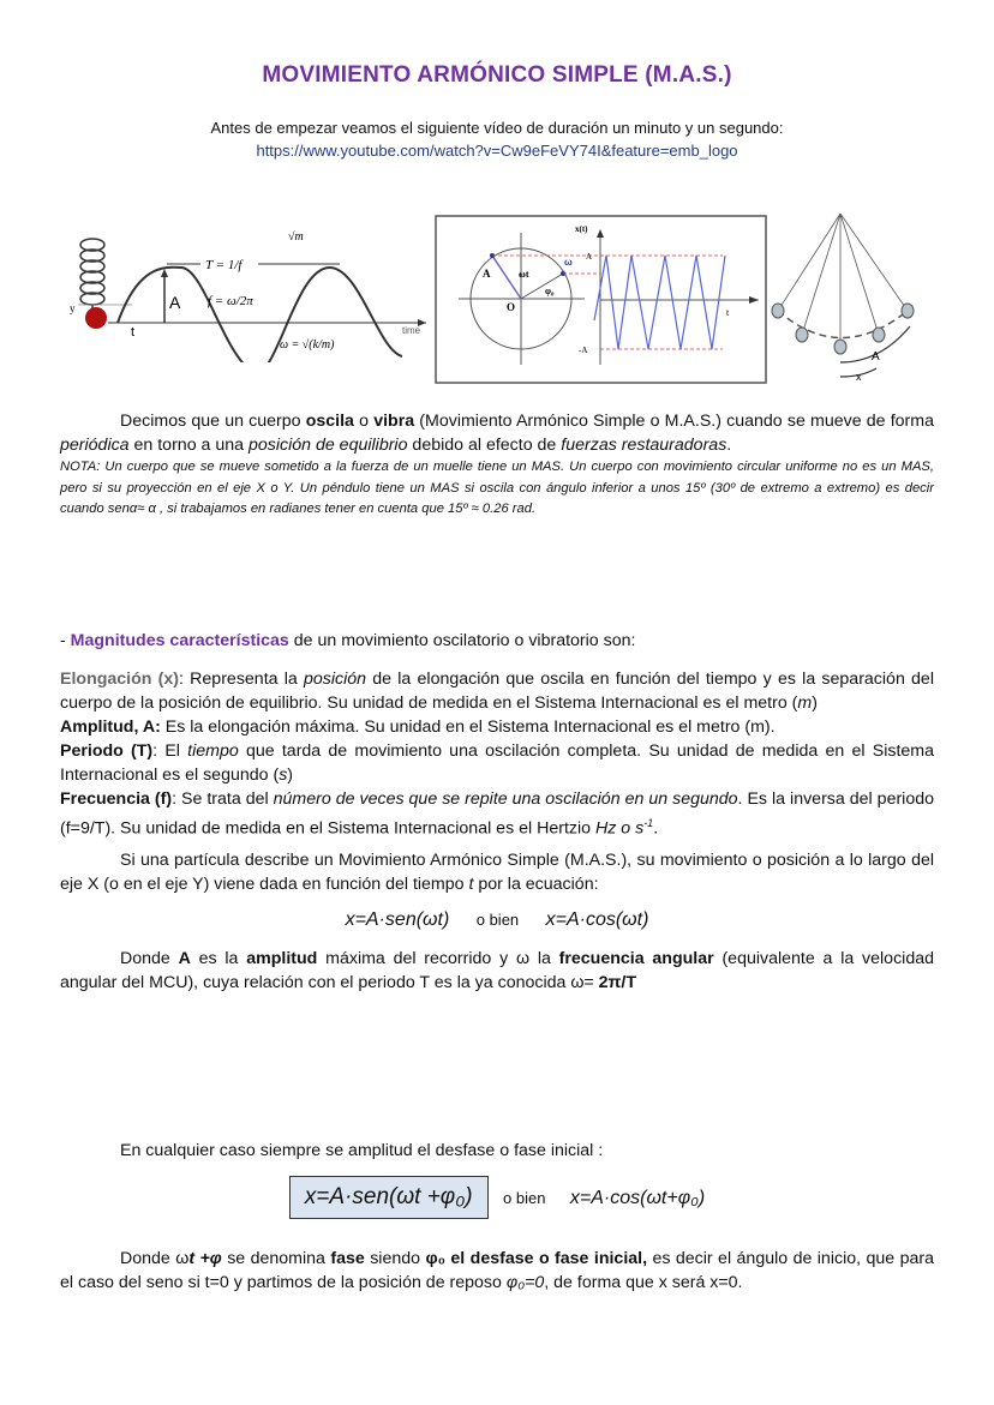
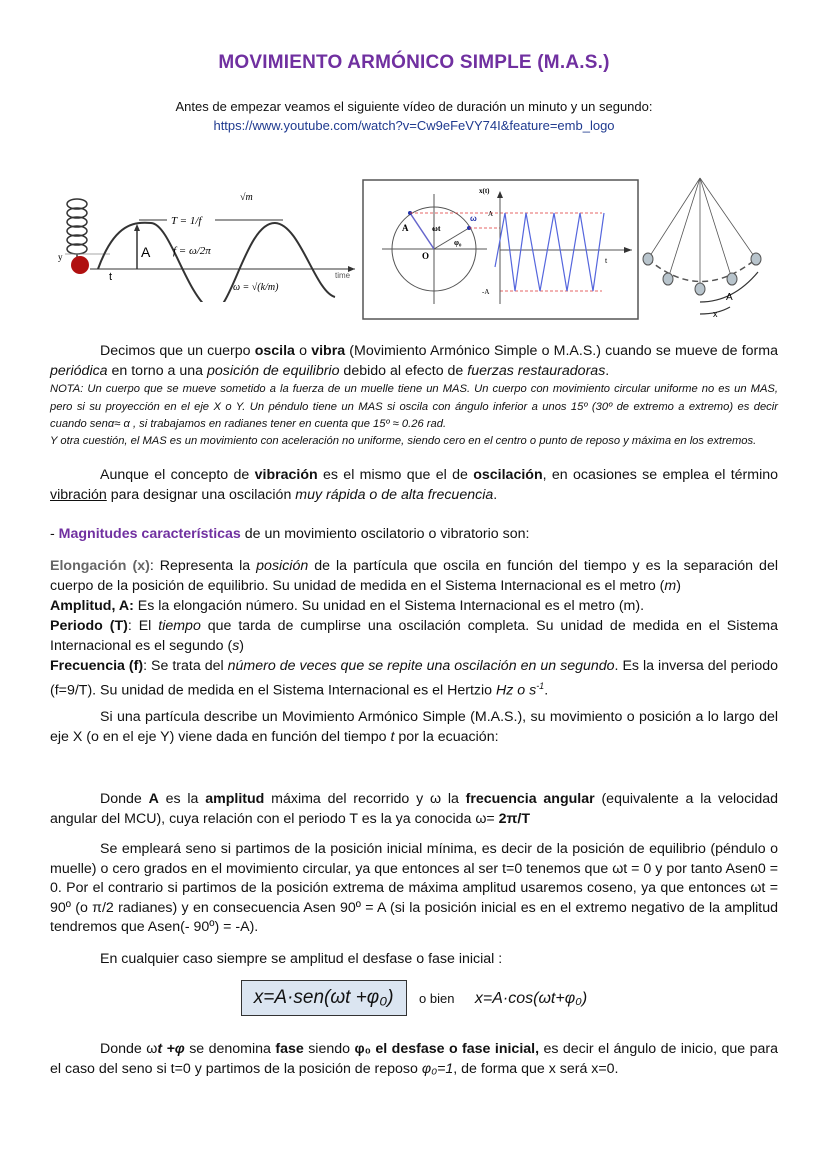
  MOVIMIENTO ARMÓNICO SIMPLE (M.A.S.)
  Antes de empezar veamos el siguiente vídeo de duración un minuto y un segundo:
  https://www.youtube.com/watch?v=Cw9eFeVY74I&feature=emb_logo
  y
  A
  t
  T = 1/f
  f = ω/2π
  ω = √(k/m)
  √m
  time
  A
  ωt
  φ₀
  ω
  O
  x(t)
  A
  -A
  t
  A
  x
  Decimos que un cuerpo oscila o vibra (Movimiento Armónico Simple o M.A.S.) cuando se mueve de forma periódica en torno a una posición de equilibrio debido al efecto de fuerzas restauradoras.
  NOTA: Un cuerpo que se mueve sometido a la fuerza de un muelle tiene un MAS. Un cuerpo con movimiento circular uniforme no es un MAS, pero si su proyección en el eje X o Y. Un péndulo tiene un MAS si oscila con ángulo inferior a unos 15º (30º de extremo a extremo) es decir cuando senα≈ α , si trabajamos en radianes tener en cuenta que 15º ≈ 0.26 rad.
+ Y otra cuestión, el MAS es un movimiento con aceleración no uniforme, siendo cero en el centro o punto de reposo y máxima en los extremos.
+ Aunque el concepto de vibración es el mismo que el de oscilación, en ocasiones se emplea el término vibración para designar una oscilación muy rápida o de alta frecuencia.
  - Magnitudes características de un movimiento oscilatorio o vibratorio son:
- Elongación (x): Representa la posición de la elongación que oscila en función del tiempo y es la separación del cuerpo de la posición de equilibrio. Su unidad de medida en el Sistema Internacional es el metro (m)
+ Elongación (x): Representa la posición de la partícula que oscila en función del tiempo y es la separación del cuerpo de la posición de equilibrio. Su unidad de medida en el Sistema Internacional es el metro (m)
- Amplitud, A: Es la elongación máxima. Su unidad en el Sistema Internacional es el metro (m).
+ Amplitud, A: Es la elongación número. Su unidad en el Sistema Internacional es el metro (m).
- Periodo (T): El tiempo que tarda de movimiento una oscilación completa. Su unidad de medida en el Sistema Internacional es el segundo (s)
+ Periodo (T): El tiempo que tarda de cumplirse una oscilación completa. Su unidad de medida en el Sistema Internacional es el segundo (s)
  Frecuencia (f): Se trata del número de veces que se repite una oscilación en un segundo. Es la inversa del periodo (f=9/T). Su unidad de medida en el Sistema Internacional es el Hertzio Hz o s-1.
  Si una partícula describe un Movimiento Armónico Simple (M.A.S.), su movimiento o posición a lo largo del eje X (o en el eje Y) viene dada en función del tiempo t por la ecuación:
- x=A·sen(ωt) o bien x=A·cos(ωt)
  Donde A es la amplitud máxima del recorrido y ω la frecuencia angular (equivalente a la velocidad angular del MCU), cuya relación con el periodo T es la ya conocida ω= 2π/T
+ Se empleará seno si partimos de la posición inicial mínima, es decir de la posición de equilibrio (péndulo o muelle) o cero grados en el movimiento circular, ya que entonces al ser t=0 tenemos que ωt = 0 y por tanto Asen0 = 0. Por el contrario si partimos de la posición extrema de máxima amplitud usaremos coseno, ya que entonces ωt = 90º (o π/2 radianes) y en consecuencia Asen 90º = A (si la posición inicial es en el extremo negativo de la amplitud tendremos que Asen(- 90º) = -A).
  En cualquier caso siempre se amplitud el desfase o fase inicial :
  x=A·sen(ωt +φ₀) o bien x=A·cos(ωt+φ₀)
- Donde ωt +φ se denomina fase siendo φ₀ el desfase o fase inicial, es decir el ángulo de inicio, que para el caso del seno si t=0 y partimos de la posición de reposo φ₀=0, de forma que x será x=0.
+ Donde ωt +φ se denomina fase siendo φ₀ el desfase o fase inicial, es decir el ángulo de inicio, que para el caso del seno si t=0 y partimos de la posición de reposo φ₀=1, de forma que x será x=0.
